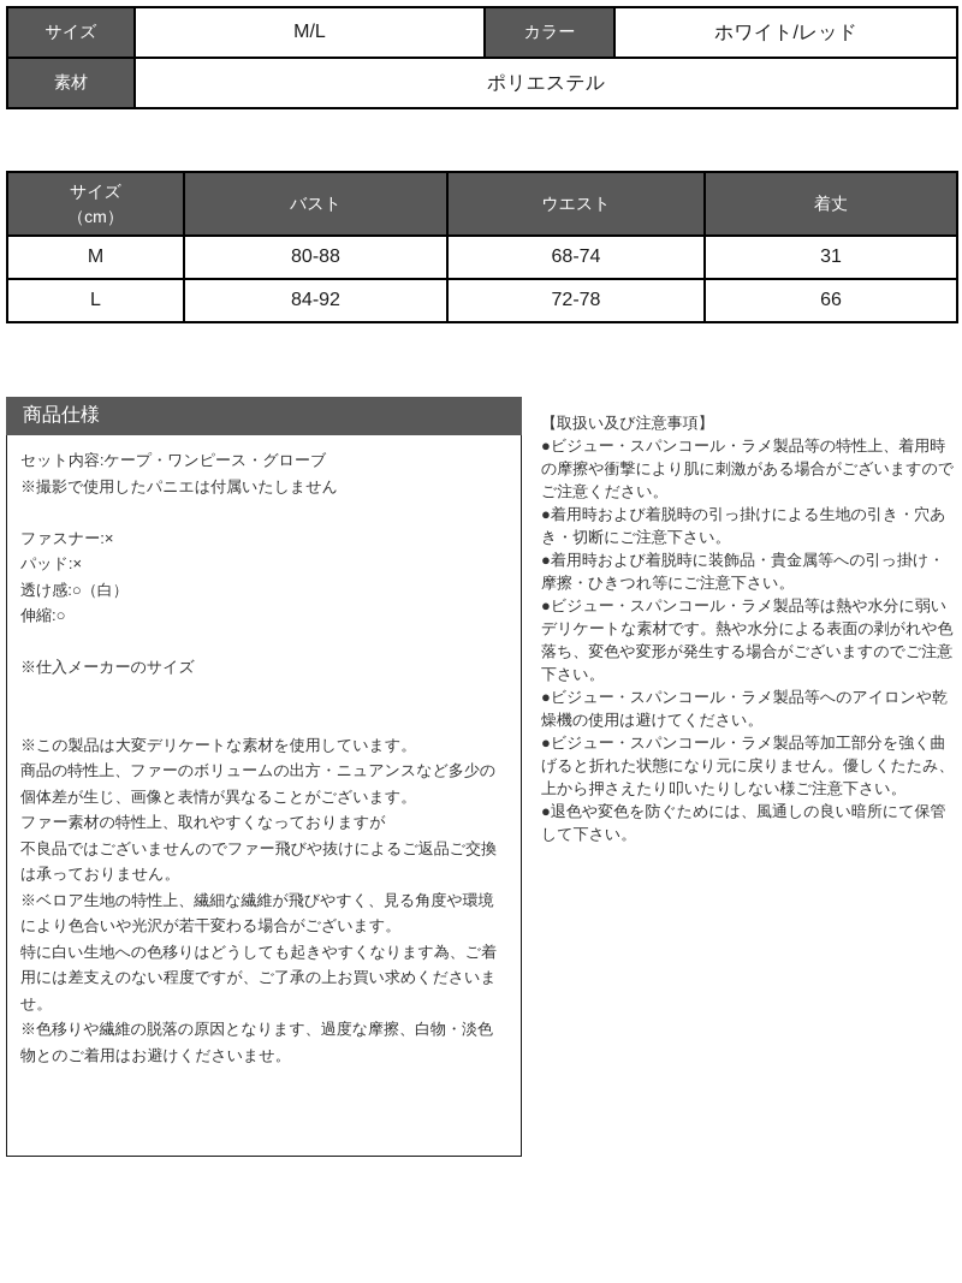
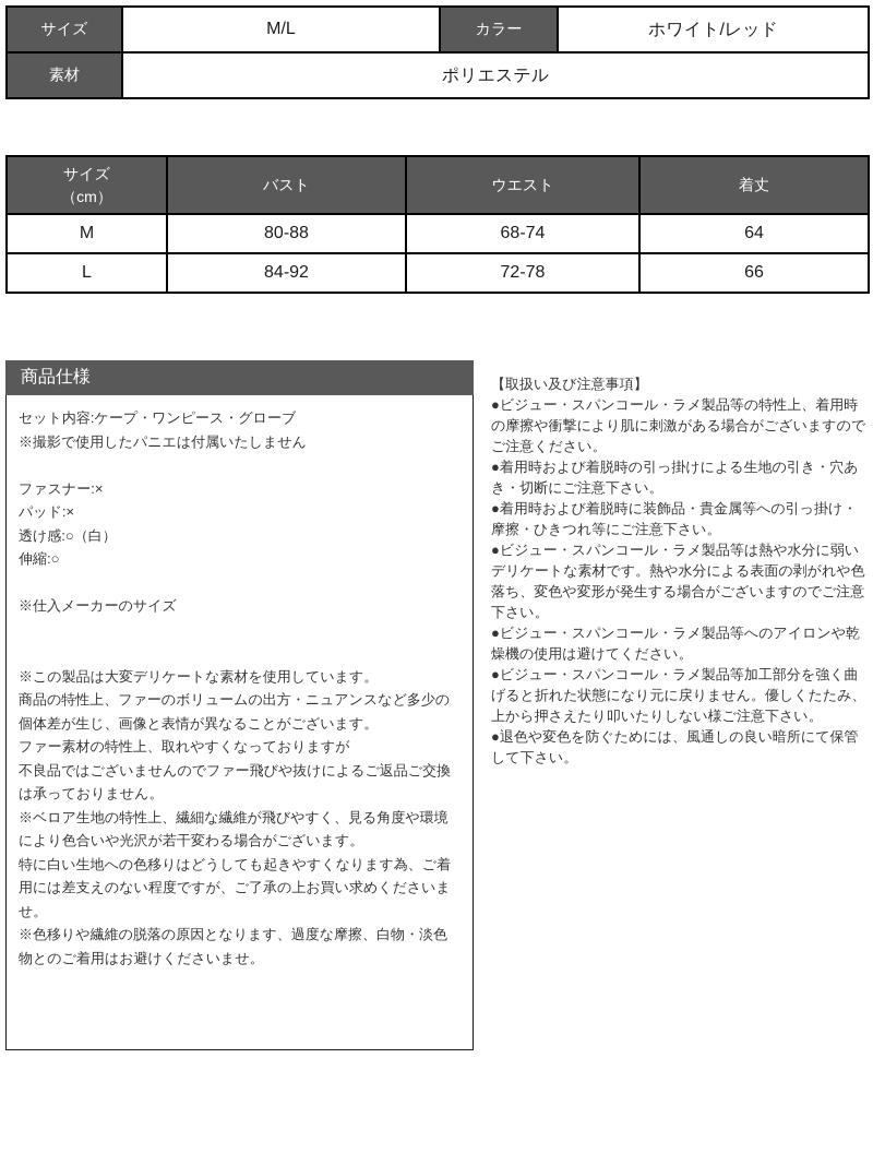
  サイズ	M/L	カラー	ホワイト/レッド
  素材	ポリエステル
  サイズ （cm）	バスト	ウエスト	着丈
- M	80-88	68-74	31
+ M	80-88	68-74	64
  L	84-92	72-78	66
  商品仕様
  セット内容:ケープ・ワンピース・グローブ
  ※撮影で使用したパニエは付属いたしません
  ファスナー:×
  パッド:×
  透け感:○（白）
  伸縮:○
  ※仕入メーカーのサイズ
  ※この製品は大変デリケートな素材を使用しています。
  商品の特性上、ファーのボリュームの出方・ニュアンスなど多少の個体差が生じ、画像と表情が異なることがございます。
  ファー素材の特性上、取れやすくなっておりますが
  不良品ではございませんのでファー飛びや抜けによるご返品ご交換は承っておりません。
  ※ベロア生地の特性上、繊細な繊維が飛びやすく、見る角度や環境により色合いや光沢が若干変わる場合がございます。
  特に白い生地への色移りはどうしても起きやすくなります為、ご着用には差支えのない程度ですが、ご了承の上お買い求めくださいませ。
  ※色移りや繊維の脱落の原因となります、過度な摩擦、白物・淡色物とのご着用はお避けくださいませ。
  【取扱い及び注意事項】
  ●ビジュー・スパンコール・ラメ製品等の特性上、着用時の摩擦や衝撃により肌に刺激がある場合がございますのでご注意ください。
  ●着用時および着脱時の引っ掛けによる生地の引き・穴あき・切断にご注意下さい。
  ●着用時および着脱時に装飾品・貴金属等への引っ掛け・摩擦・ひきつれ等にご注意下さい。
  ●ビジュー・スパンコール・ラメ製品等は熱や水分に弱いデリケートな素材です。熱や水分による表面の剥がれや色落ち、変色や変形が発生する場合がございますのでご注意下さい。
  ●ビジュー・スパンコール・ラメ製品等へのアイロンや乾燥機の使用は避けてください。
  ●ビジュー・スパンコール・ラメ製品等加工部分を強く曲げると折れた状態になり元に戻りません。優しくたたみ、上から押さえたり叩いたりしない様ご注意下さい。
  ●退色や変色を防ぐためには、風通しの良い暗所にて保管して下さい。
